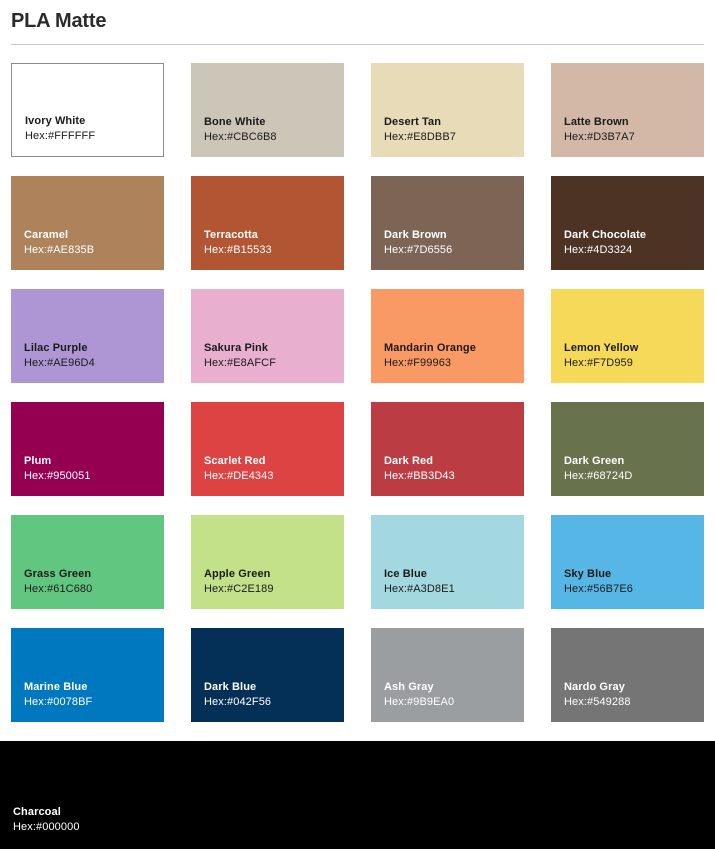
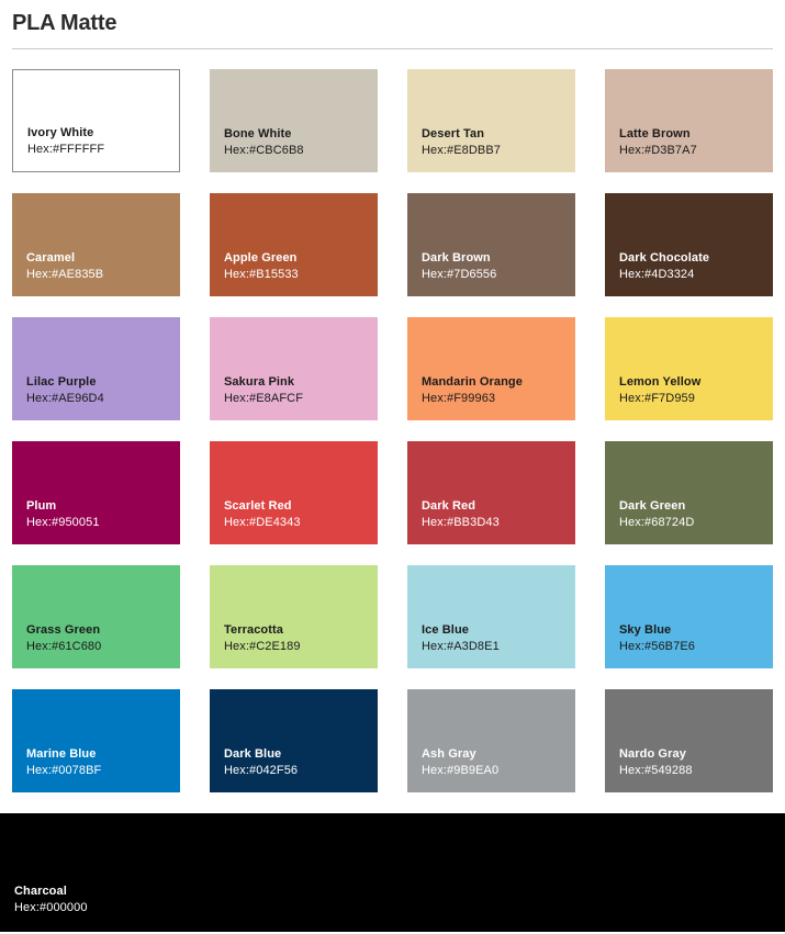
  PLA Matte
  Ivory White
  Hex:#FFFFFF
  Bone White
  Hex:#CBC6B8
  Desert Tan
  Hex:#E8DBB7
  Latte Brown
  Hex:#D3B7A7
  Caramel
  Hex:#AE835B
- Terracotta
+ Apple Green
  Hex:#B15533
  Dark Brown
  Hex:#7D6556
  Dark Chocolate
  Hex:#4D3324
  Lilac Purple
  Hex:#AE96D4
  Sakura Pink
  Hex:#E8AFCF
  Mandarin Orange
  Hex:#F99963
  Lemon Yellow
  Hex:#F7D959
  Plum
  Hex:#950051
  Scarlet Red
  Hex:#DE4343
  Dark Red
  Hex:#BB3D43
  Dark Green
  Hex:#68724D
  Grass Green
  Hex:#61C680
- Apple Green
+ Terracotta
  Hex:#C2E189
  Ice Blue
  Hex:#A3D8E1
  Sky Blue
  Hex:#56B7E6
  Marine Blue
  Hex:#0078BF
  Dark Blue
  Hex:#042F56
  Ash Gray
  Hex:#9B9EA0
  Nardo Gray
  Hex:#549288
  Charcoal
  Hex:#000000
